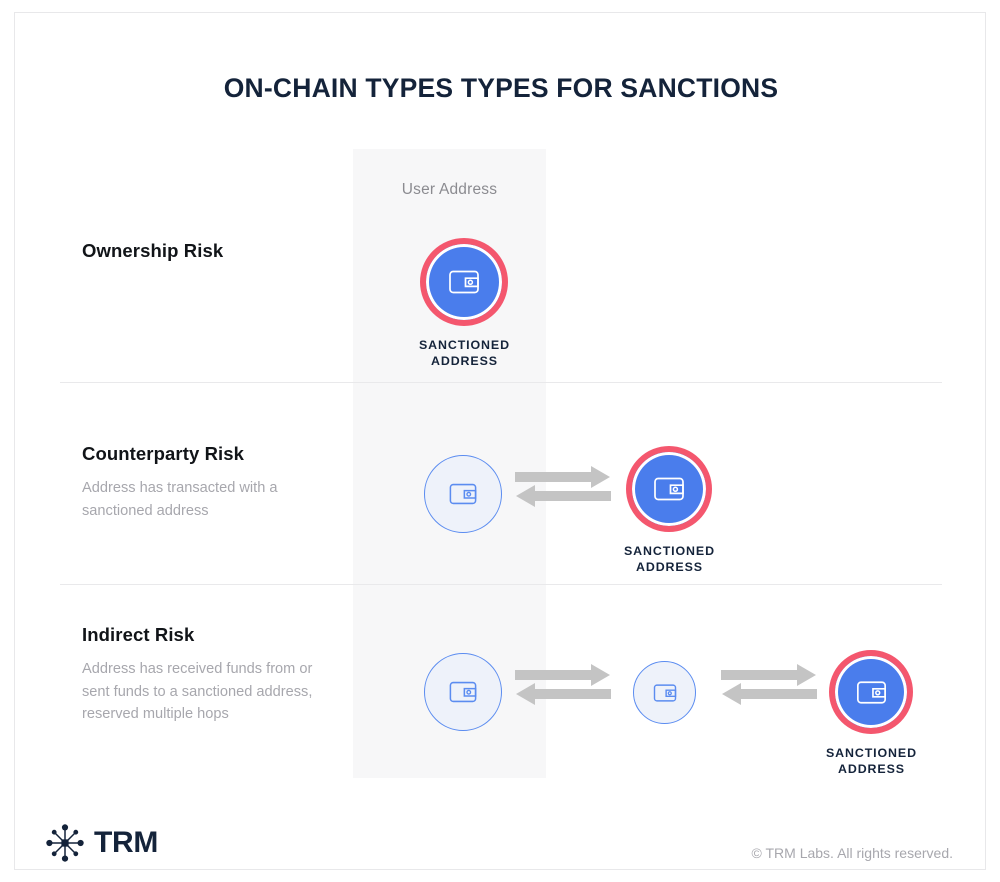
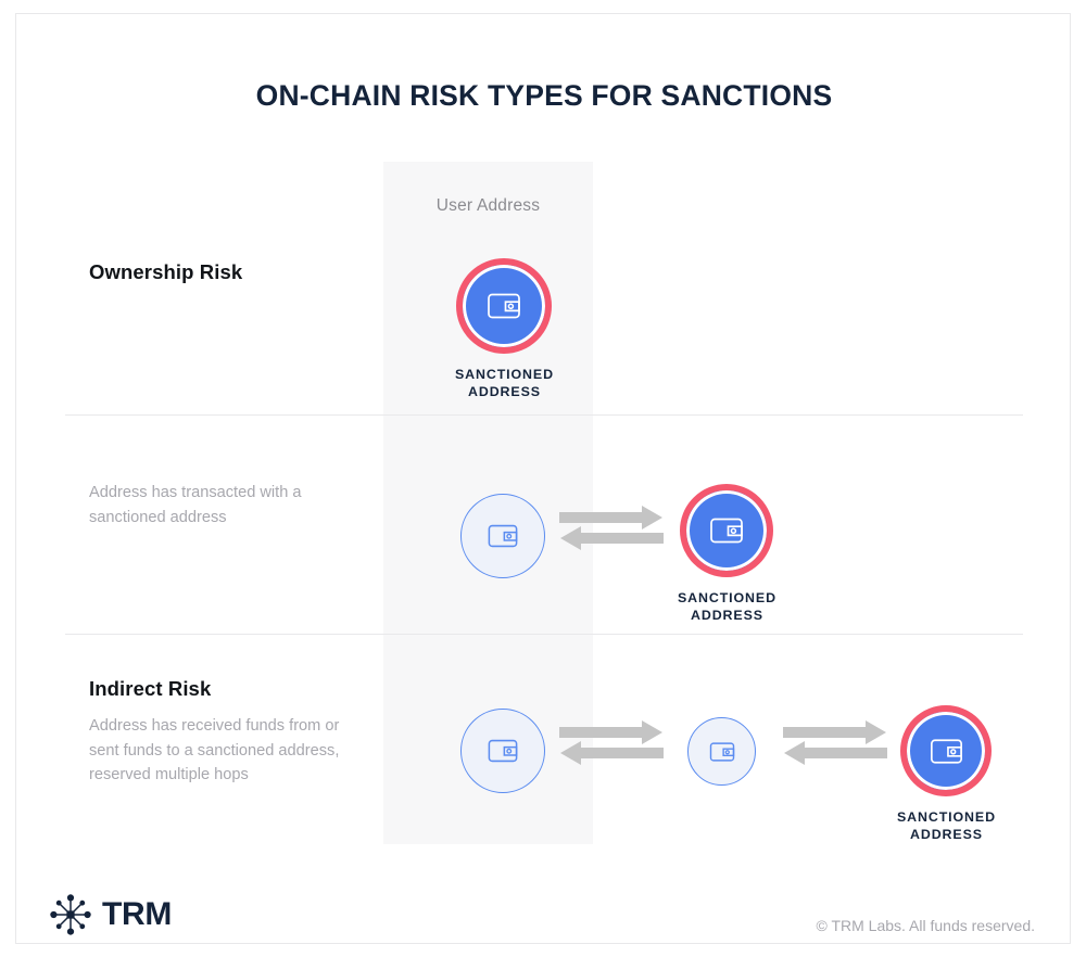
- ON-CHAIN TYPES TYPES FOR SANCTIONS
+ ON-CHAIN RISK TYPES FOR SANCTIONS
  User Address
  Ownership Risk
  SANCTIONED
  ADDRESS
- Counterparty Risk
  Address has transacted with a sanctioned address
  SANCTIONED
  ADDRESS
  Indirect Risk
  Address has received funds from or sent funds to a sanctioned address, reserved multiple hops
  SANCTIONED
  ADDRESS
  TRM
- © TRM Labs. All rights reserved.
+ © TRM Labs. All funds reserved.
